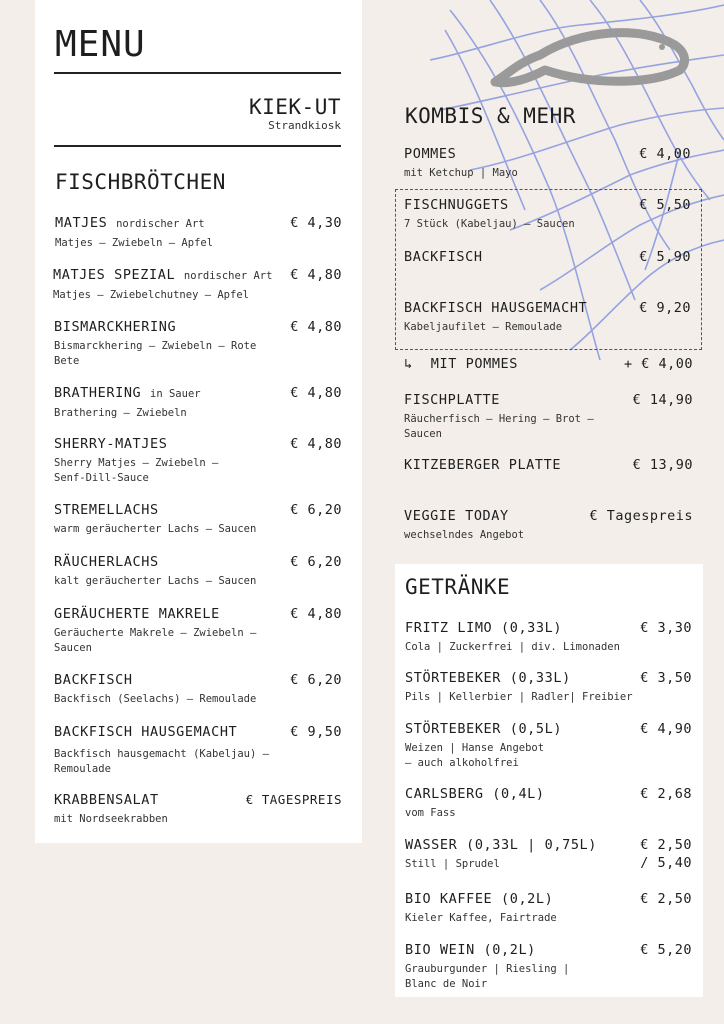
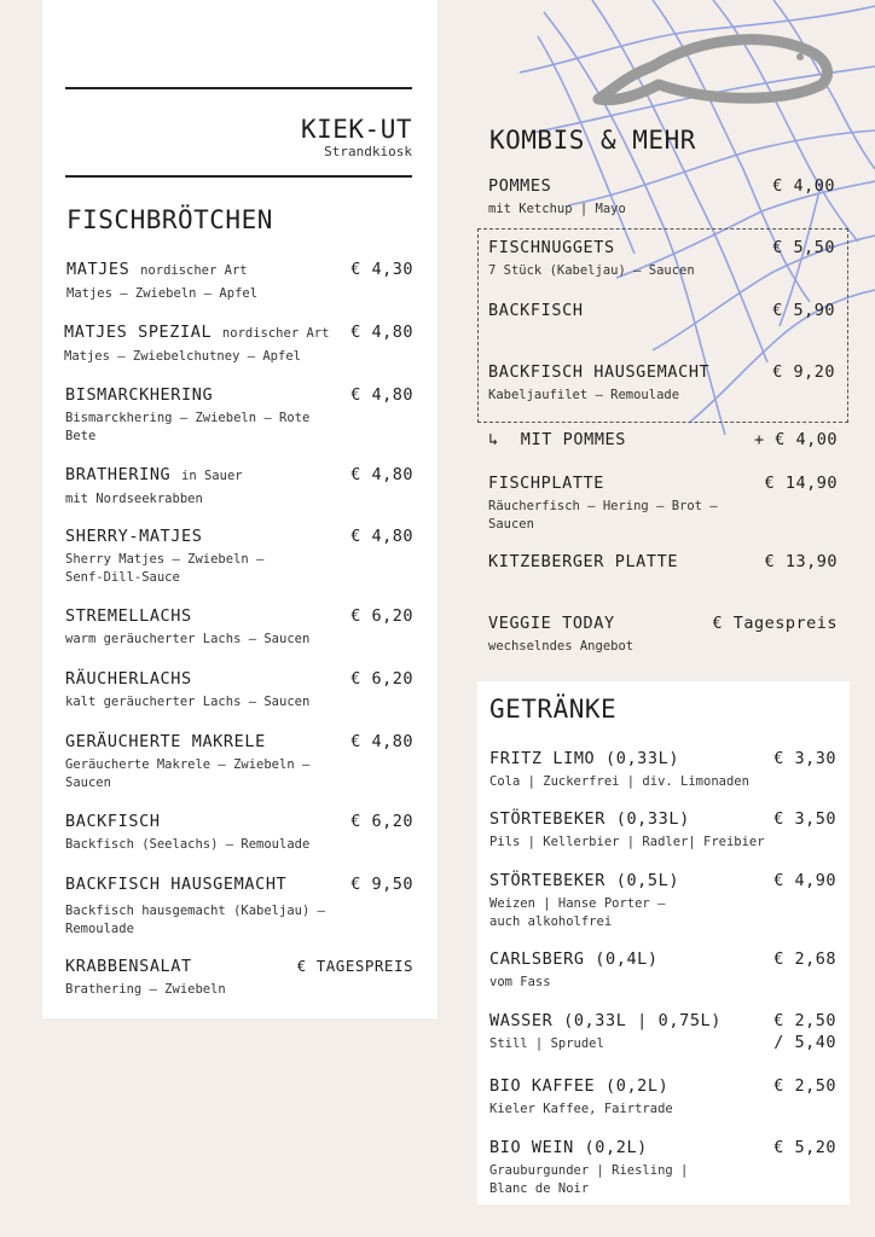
- MENU
  KIEK-UT
  Strandkiosk
  FISCHBRÖTCHEN
  MATJES nordischer Art
  Matjes – Zwiebeln – Apfel
  € 4,30
  MATJES SPEZIAL nordischer Art
  Matjes – Zwiebelchutney – Apfel
  € 4,80
  BISMARCKHERING
  Bismarckhering – Zwiebeln – Rote Bete
  € 4,80
  BRATHERING in Sauer
- Brathering – Zwiebeln
+ mit Nordseekrabben
  € 4,80
  SHERRY-MATJES
  Sherry Matjes – Zwiebeln – Senf-Dill-Sauce
  € 4,80
  STREMELLACHS
  warm geräucherter Lachs – Saucen
  € 6,20
  RÄUCHERLACHS
  kalt geräucherter Lachs – Saucen
  € 6,20
  GERÄUCHERTE MAKRELE
  Geräucherte Makrele – Zwiebeln – Saucen
  € 4,80
  BACKFISCH
  Backfisch (Seelachs) – Remoulade
  € 6,20
  BACKFISCH HAUSGEMACHT
  Backfisch hausgemacht (Kabeljau) – Remoulade
  € 9,50
  KRABBENSALAT
- mit Nordseekrabben
+ Brathering – Zwiebeln
  € TAGESPREIS
  KOMBIS & MEHR
  POMMES
  mit Ketchup | Mayo
  € 4,00
  FISCHNUGGETS
  7 Stück (Kabeljau) – Saucen
  € 5,50
  BACKFISCH
  € 5,90
  BACKFISCH HAUSGEMACHT
  Kabeljaufilet – Remoulade
  € 9,20
  ↳ MIT POMMES
  + € 4,00
  FISCHPLATTE
  Räucherfisch – Hering – Brot – Saucen
  € 14,90
  KITZEBERGER PLATTE
  € 13,90
  VEGGIE TODAY
  wechselndes Angebot
  € Tagespreis
  GETRÄNKE
  FRITZ LIMO (0,33L)
  Cola | Zuckerfrei | div. Limonaden
  € 3,30
  STÖRTEBEKER (0,33L)
  Pils | Kellerbier | Radler| Freibier
  € 3,50
  STÖRTEBEKER (0,5L)
- Weizen | Hanse Angebot – auch alkoholfrei
+ Weizen | Hanse Porter – auch alkoholfrei
  € 4,90
  CARLSBERG (0,4L)
  vom Fass
  € 2,68
  WASSER (0,33L | 0,75L)
  Still | Sprudel
  € 2,50
  / 5,40
  BIO KAFFEE (0,2L)
  Kieler Kaffee, Fairtrade
  € 2,50
  BIO WEIN (0,2L)
  Grauburgunder | Riesling | Blanc de Noir
  € 5,20
